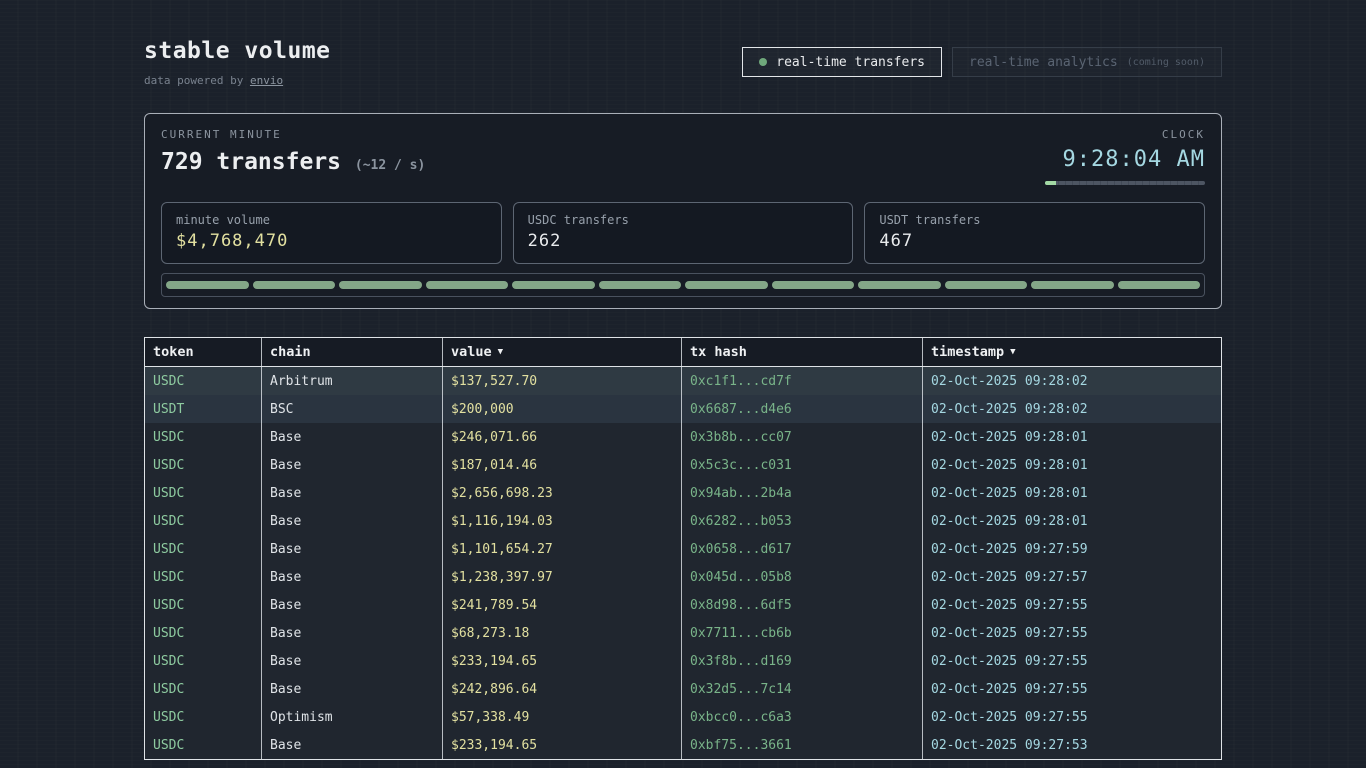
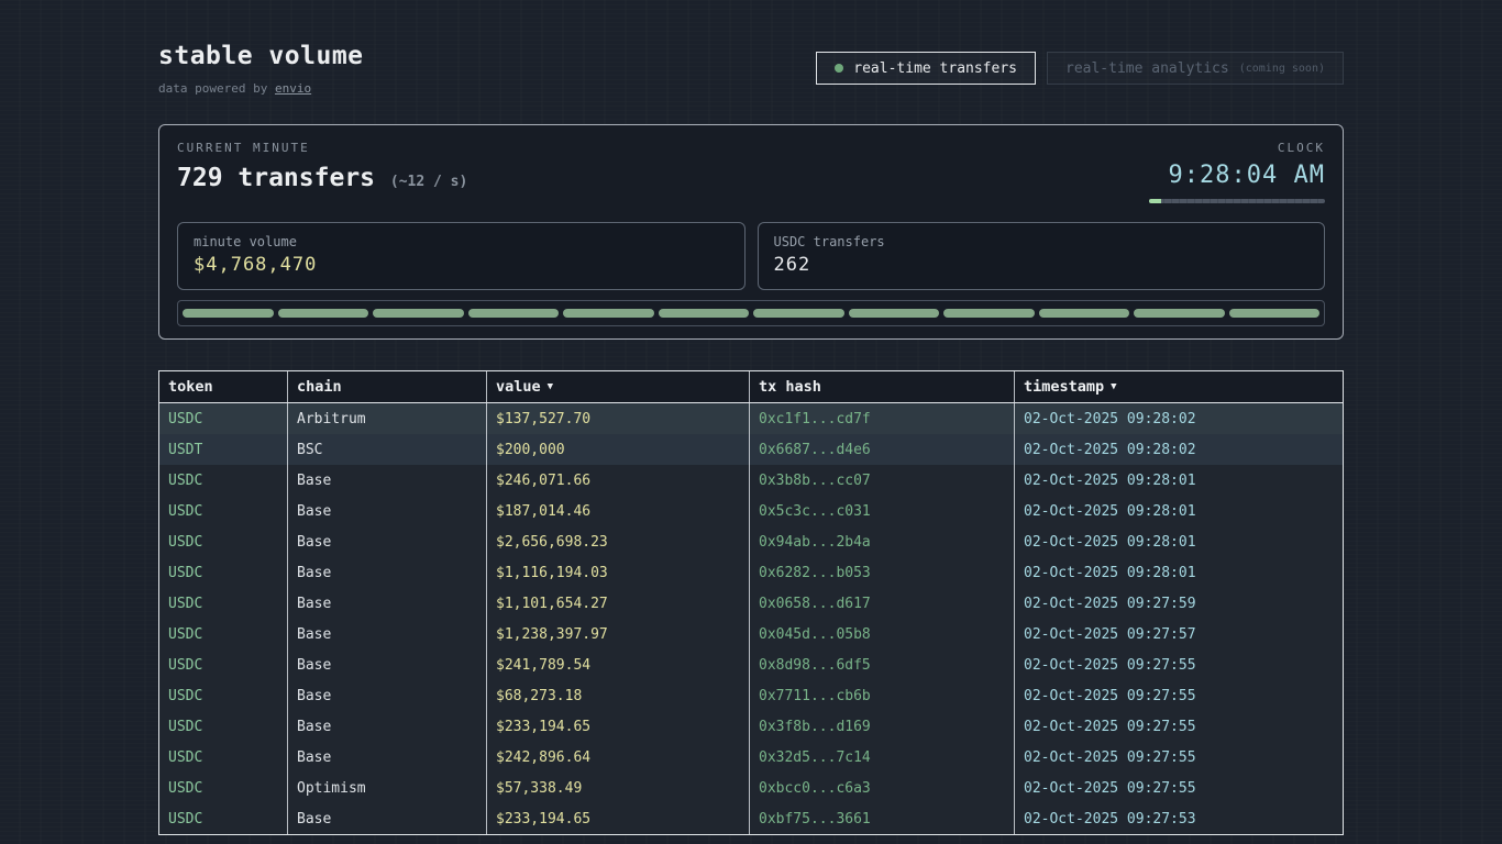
  stable volume
  data powered by envio
  real-time transfers
  real-time analytics
  (coming soon)
  CURRENT MINUTE
  729 transfers (~12 / s)
  CLOCK
  9:28:04 AM
  minute volume
  $4,768,470
  USDC transfers
  262
- USDT transfers
- 467
  token
  chain
  value
  ▼
  tx hash
  timestamp
  ▼
  USDC
  Arbitrum
  $137,527.70
  0xc1f1...cd7f
  02-Oct-2025 09:28:02
  USDT
  BSC
  $200,000
  0x6687...d4e6
  02-Oct-2025 09:28:02
  USDC
  Base
  $246,071.66
  0x3b8b...cc07
  02-Oct-2025 09:28:01
  USDC
  Base
  $187,014.46
  0x5c3c...c031
  02-Oct-2025 09:28:01
  USDC
  Base
  $2,656,698.23
  0x94ab...2b4a
  02-Oct-2025 09:28:01
  USDC
  Base
  $1,116,194.03
  0x6282...b053
  02-Oct-2025 09:28:01
  USDC
  Base
  $1,101,654.27
  0x0658...d617
  02-Oct-2025 09:27:59
  USDC
  Base
  $1,238,397.97
  0x045d...05b8
  02-Oct-2025 09:27:57
  USDC
  Base
  $241,789.54
  0x8d98...6df5
  02-Oct-2025 09:27:55
  USDC
  Base
  $68,273.18
  0x7711...cb6b
  02-Oct-2025 09:27:55
  USDC
  Base
  $233,194.65
  0x3f8b...d169
  02-Oct-2025 09:27:55
  USDC
  Base
  $242,896.64
  0x32d5...7c14
  02-Oct-2025 09:27:55
  USDC
  Optimism
  $57,338.49
  0xbcc0...c6a3
  02-Oct-2025 09:27:55
  USDC
  Base
  $233,194.65
  0xbf75...3661
  02-Oct-2025 09:27:53
